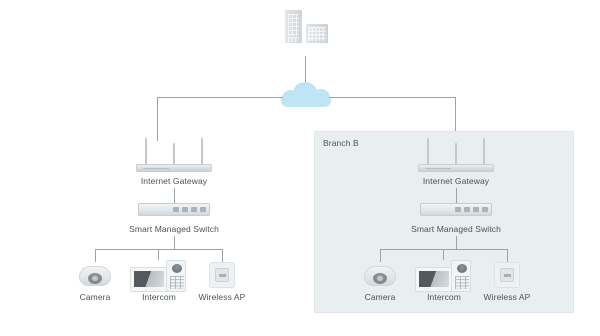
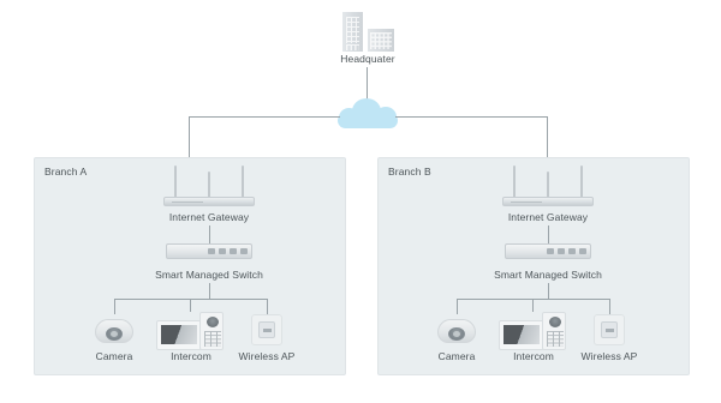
+ Headquater
+ Branch A
  Internet Gateway
  Smart Managed Switch
  Camera
  Intercom
  Wireless AP
  Branch B
  Internet Gateway
  Smart Managed Switch
  Camera
  Intercom
  Wireless AP
